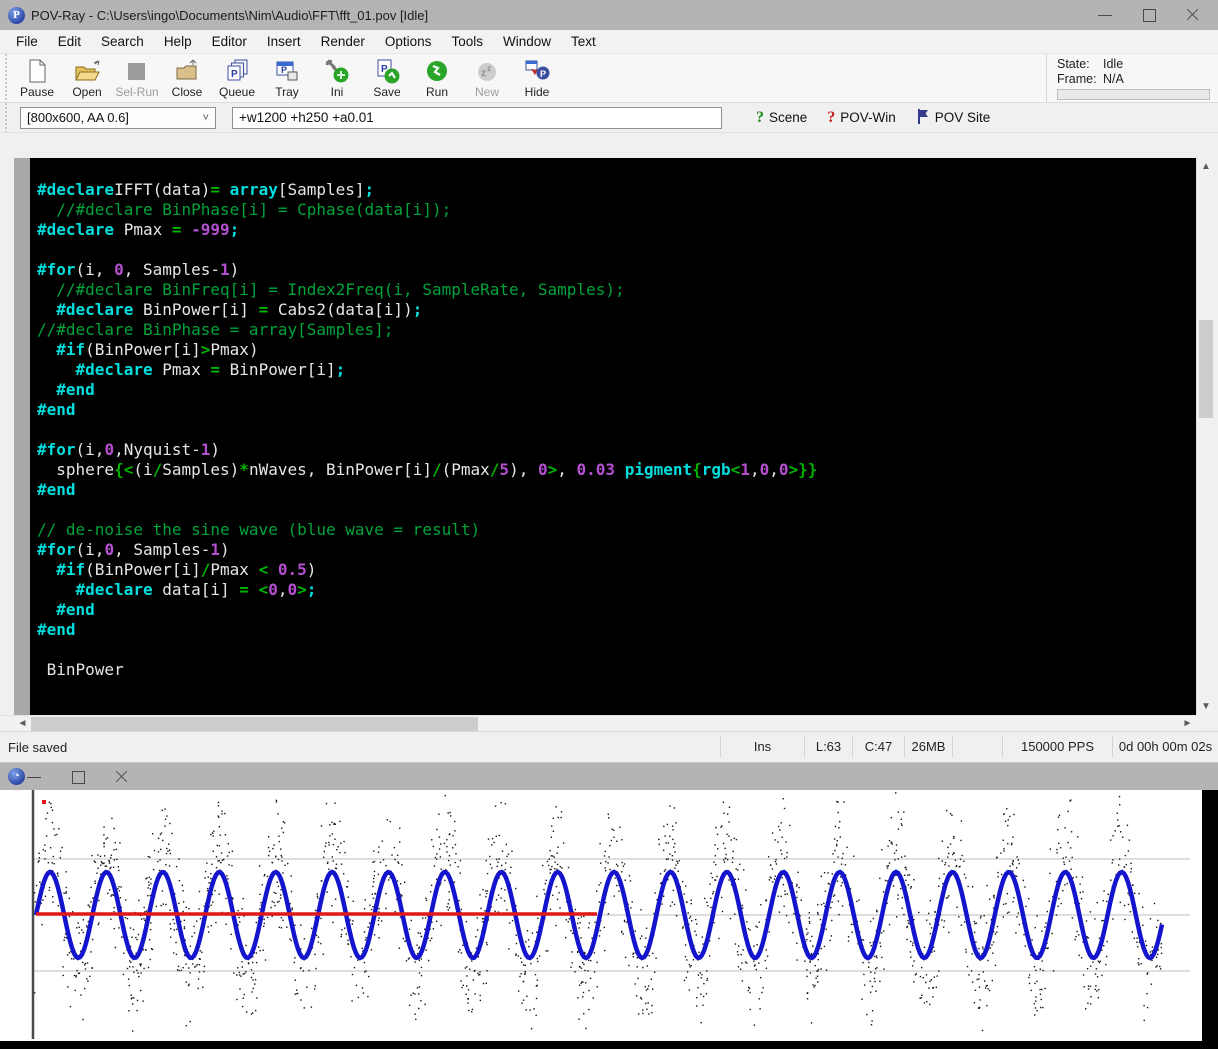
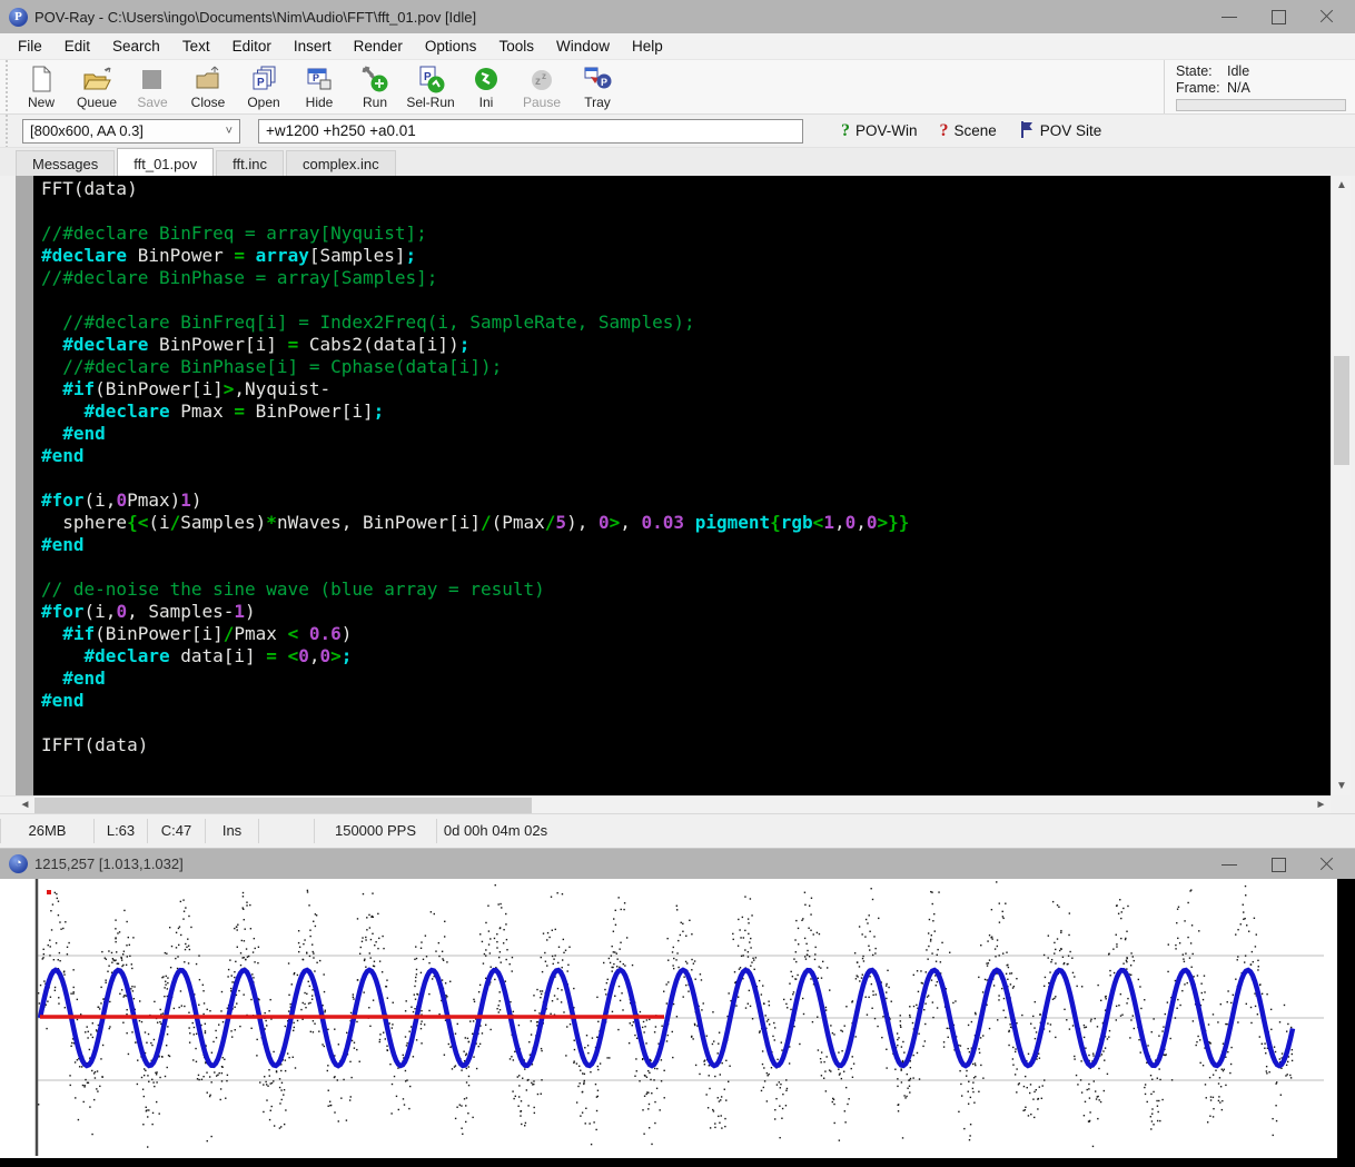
  P
  POV-Ray - C:\Users\ingo\Documents\Nim\Audio\FFT\fft_01.pov [Idle]
  File
  Edit
  Search
- Help
+ Text
  Editor
  Insert
  Render
  Options
  Tools
  Window
- Text
+ Help
- Pause
+ New
- Open
+ Queue
- Sel-Run
+ Save
  Close
  P
- Queue
+ Open
  P
- Tray
+ Hide
- Ini
+ Run
  P
- Save
+ Sel-Run
- Run
+ Ini
  z
  z
- New
+ Pause
  P
- Hide
+ Tray
  State:
  Idle
  Frame:
  N/A
- [800x600, AA 0.6]
+ [800x600, AA 0.3]
  ˅
  +w1200 +h250 +a0.01
  ?
- Scene
+ POV-Win
  ?
- POV-Win
+ Scene
  POV Site
+ Messages
+ fft_01.pov
+ fft.inc
+ complex.inc
+ FFT(data)
+ //#declare BinFreq = array[Nyquist];
- #declareIFFT(data)= array[Samples];
+ #declare BinPower = array[Samples];
- //#declare BinPhase[i] = Cphase(data[i]);
+ //#declare BinPhase = array[Samples];
- #declare Pmax = -999;
- #for(i, 0, Samples-1)
  //#declare BinFreq[i] = Index2Freq(i, SampleRate, Samples);
  #declare BinPower[i] = Cabs2(data[i]);
- //#declare BinPhase = array[Samples];
+ //#declare BinPhase[i] = Cphase(data[i]);
- #if(BinPower[i]>Pmax)
+ #if(BinPower[i]>,Nyquist-
  #declare Pmax = BinPower[i];
  #end
  #end
- #for(i,0,Nyquist-1)
+ #for(i,0Pmax)1)
  sphere{<(i/Samples)*nWaves, BinPower[i]/(Pmax/5), 0>, 0.03 pigment{rgb<1,0,0>}}
  #end
- // de-noise the sine wave (blue wave = result)
+ // de-noise the sine wave (blue array = result)
  #for(i,0, Samples-1)
- #if(BinPower[i]/Pmax < 0.5)
+ #if(BinPower[i]/Pmax < 0.6)
  #declare data[i] = <0,0>;
  #end
  #end
- BinPower
+ IFFT(data)
  ▲
  ▼
  ◄
  ►
- File saved
- Ins
+ 26MB
  L:63
  C:47
- 26MB
+ Ins
  150000 PPS
- 0d 00h 00m 02s
+ 0d 00h 04m 02s
  ◔
+ 1215,257 [1.013,1.032]
